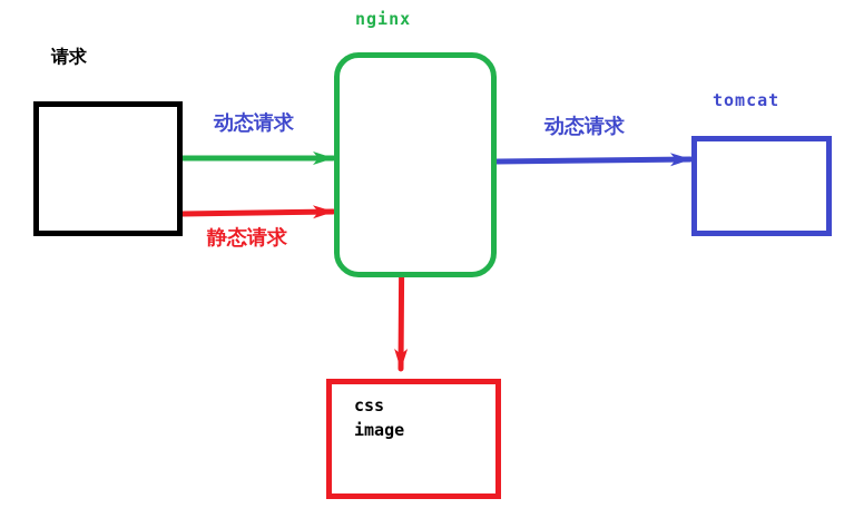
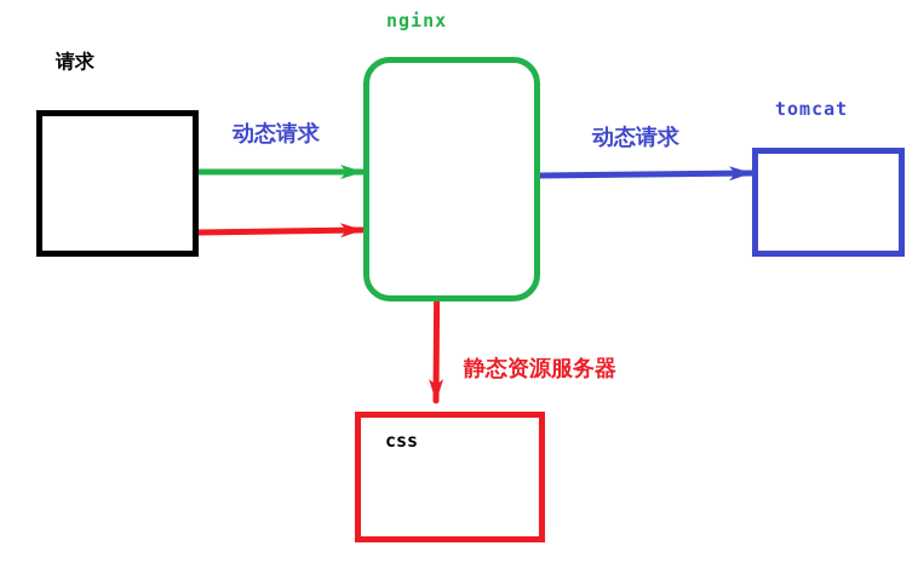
  请求
  nginx
  tomcat
  动态请求
- 静态请求
  动态请求
+ 静态资源服务器
  css
- image
